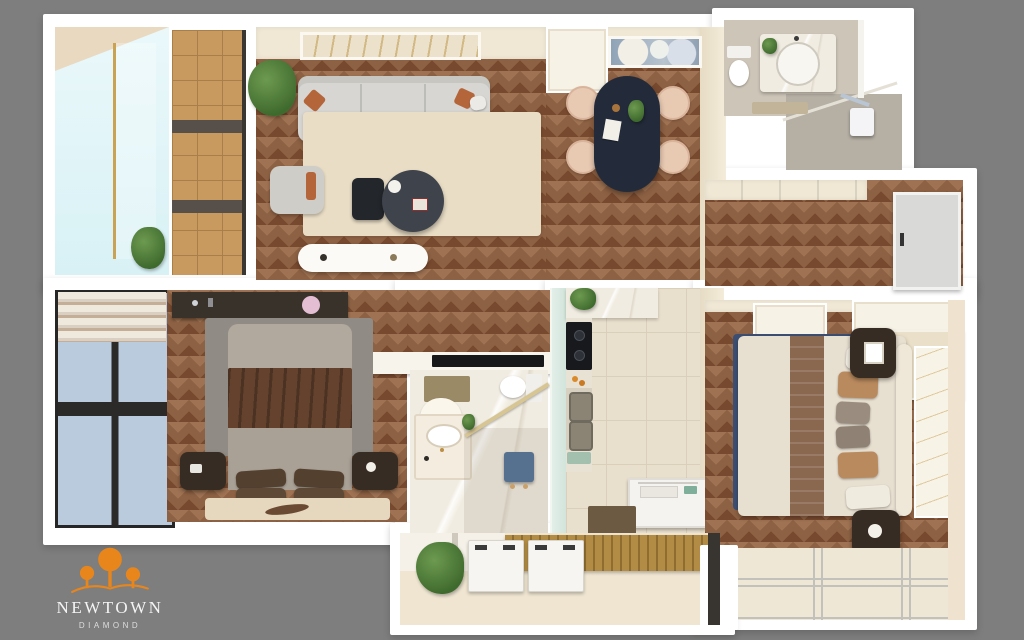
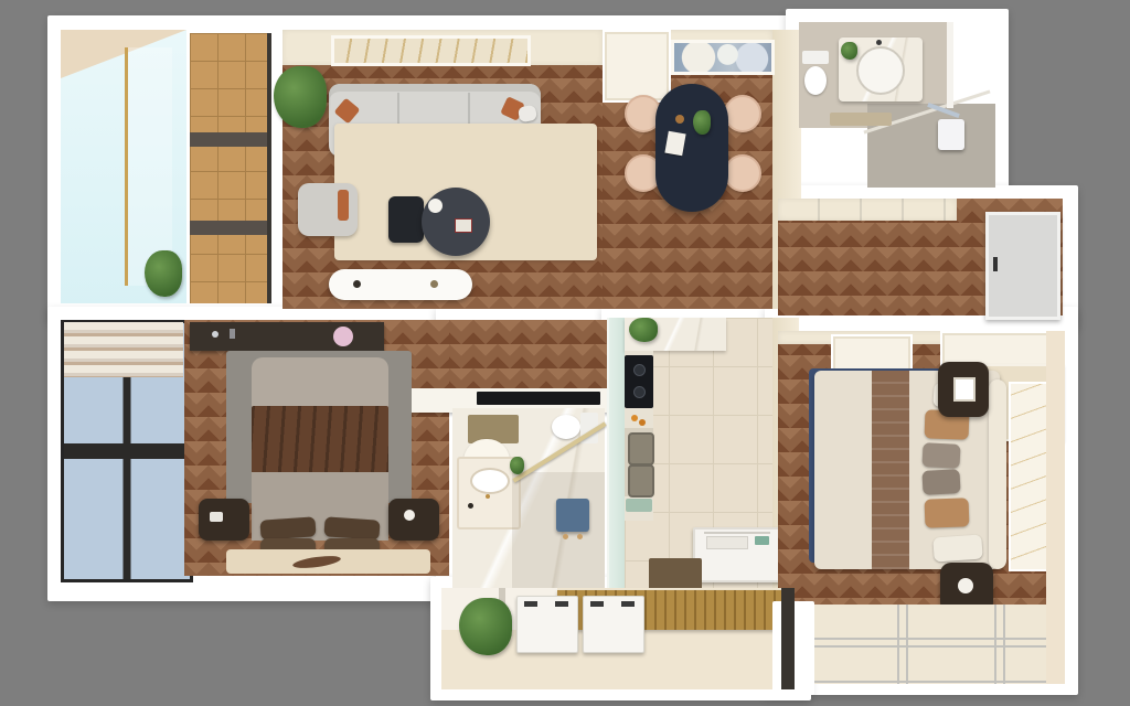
- NEWTOWN
- DIAMOND
